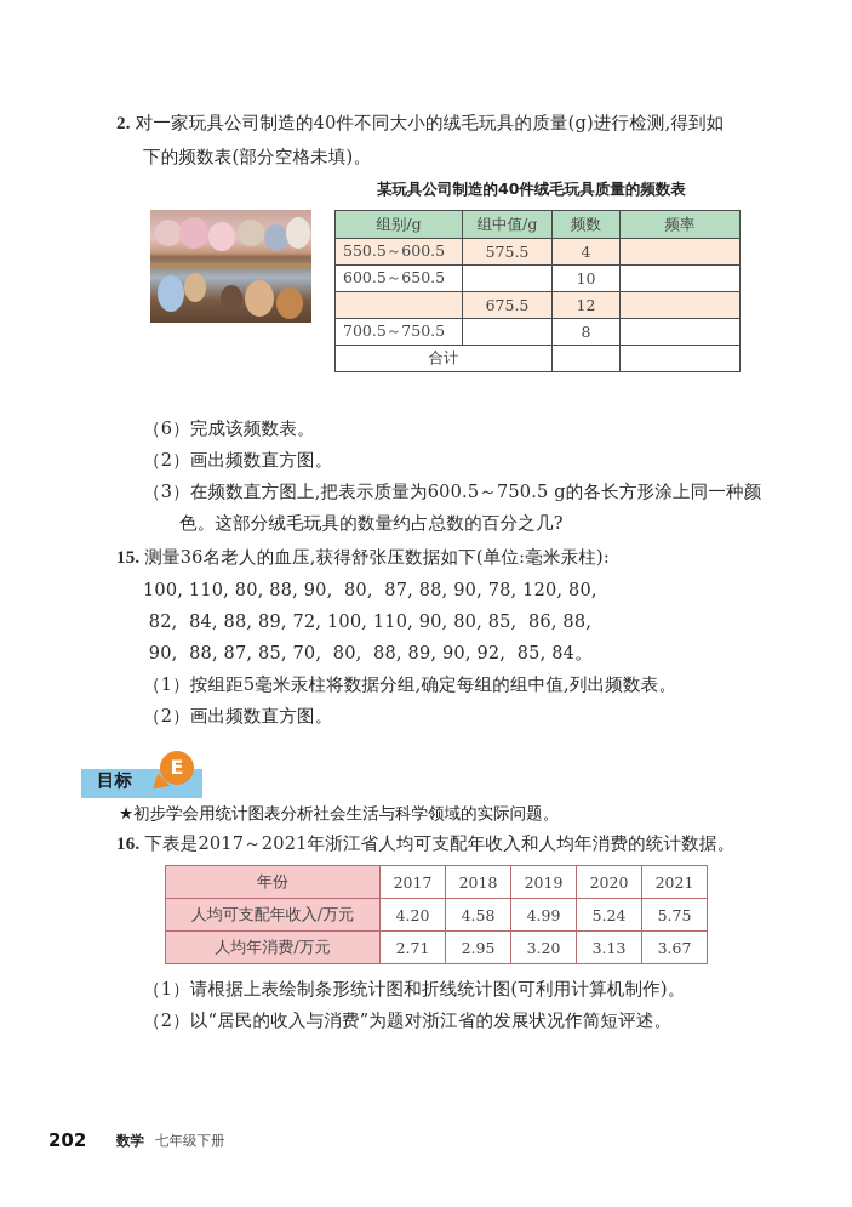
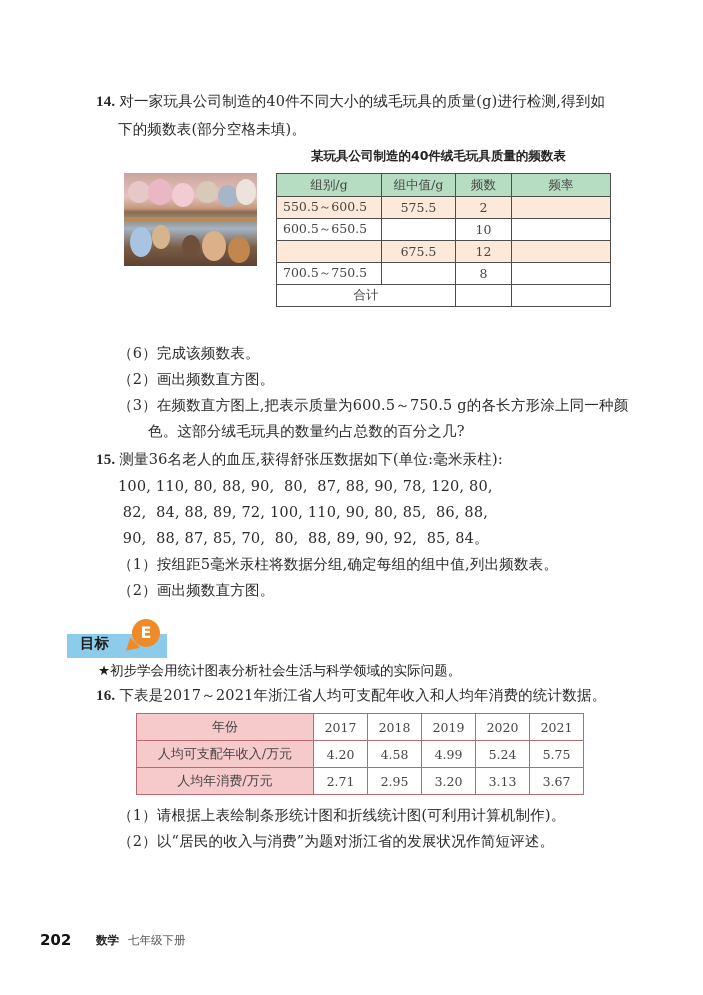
- 2. 对一家玩具公司制造的40件不同大小的绒毛玩具的质量(g)进行检测,得到如
+ 14. 对一家玩具公司制造的40件不同大小的绒毛玩具的质量(g)进行检测,得到如
  下的频数表(部分空格未填)。
  某玩具公司制造的40件绒毛玩具质量的频数表
  组别/g	组中值/g	频数	频率
- 550.5～600.5	575.5	4
+ 550.5～600.5	575.5	2
  600.5～650.5		10
  	675.5	12
  700.5～750.5		8
  合计
  （6）完成该频数表。
  （2）画出频数直方图。
  （3）在频数直方图上,把表示质量为600.5～750.5 g的各长方形涂上同一种颜
  色。这部分绒毛玩具的数量约占总数的百分之几?
  15. 测量36名老人的血压,获得舒张压数据如下(单位:毫米汞柱):
  100, 110, 80, 88, 90, 80, 87, 88, 90, 78, 120, 80,
  82, 84, 88, 89, 72, 100, 110, 90, 80, 85, 86, 88,
  90, 88, 87, 85, 70, 80, 88, 89, 90, 92, 85, 84。
  （1）按组距5毫米汞柱将数据分组,确定每组的组中值,列出频数表。
  （2）画出频数直方图。
  目标
  E
  ★初步学会用统计图表分析社会生活与科学领域的实际问题。
  16. 下表是2017～2021年浙江省人均可支配年收入和人均年消费的统计数据。
  年份	2017	2018	2019	2020	2021
  人均可支配年收入/万元	4.20	4.58	4.99	5.24	5.75
  人均年消费/万元	2.71	2.95	3.20	3.13	3.67
  （1）请根据上表绘制条形统计图和折线统计图(可利用计算机制作)。
  （2）以“居民的收入与消费”为题对浙江省的发展状况作简短评述。
  202
  数学
  七年级下册
